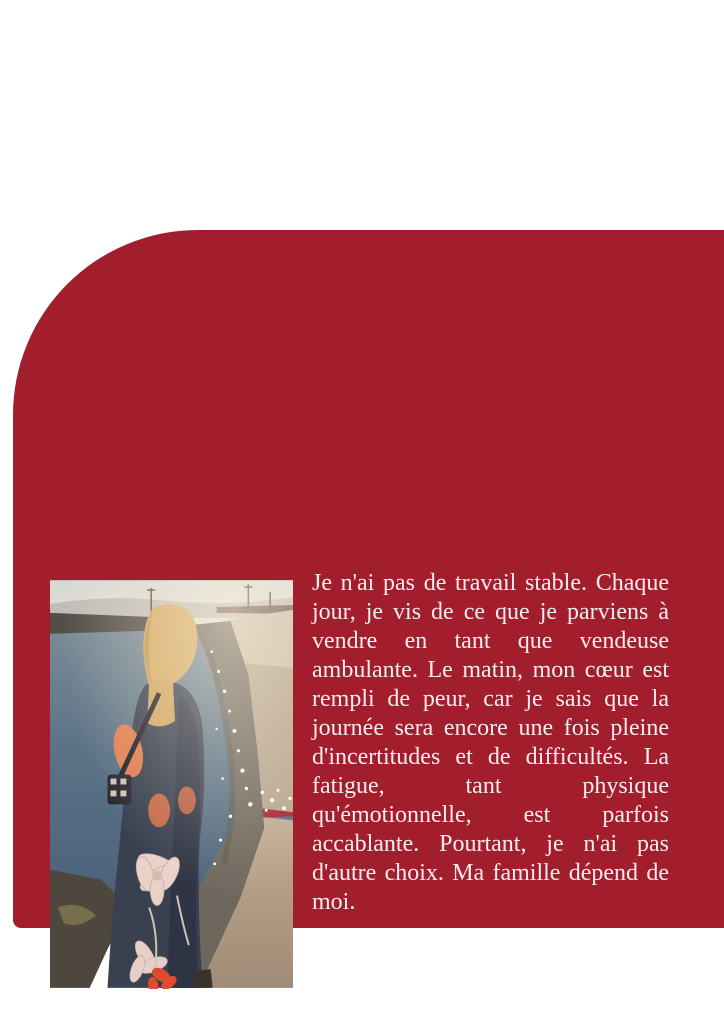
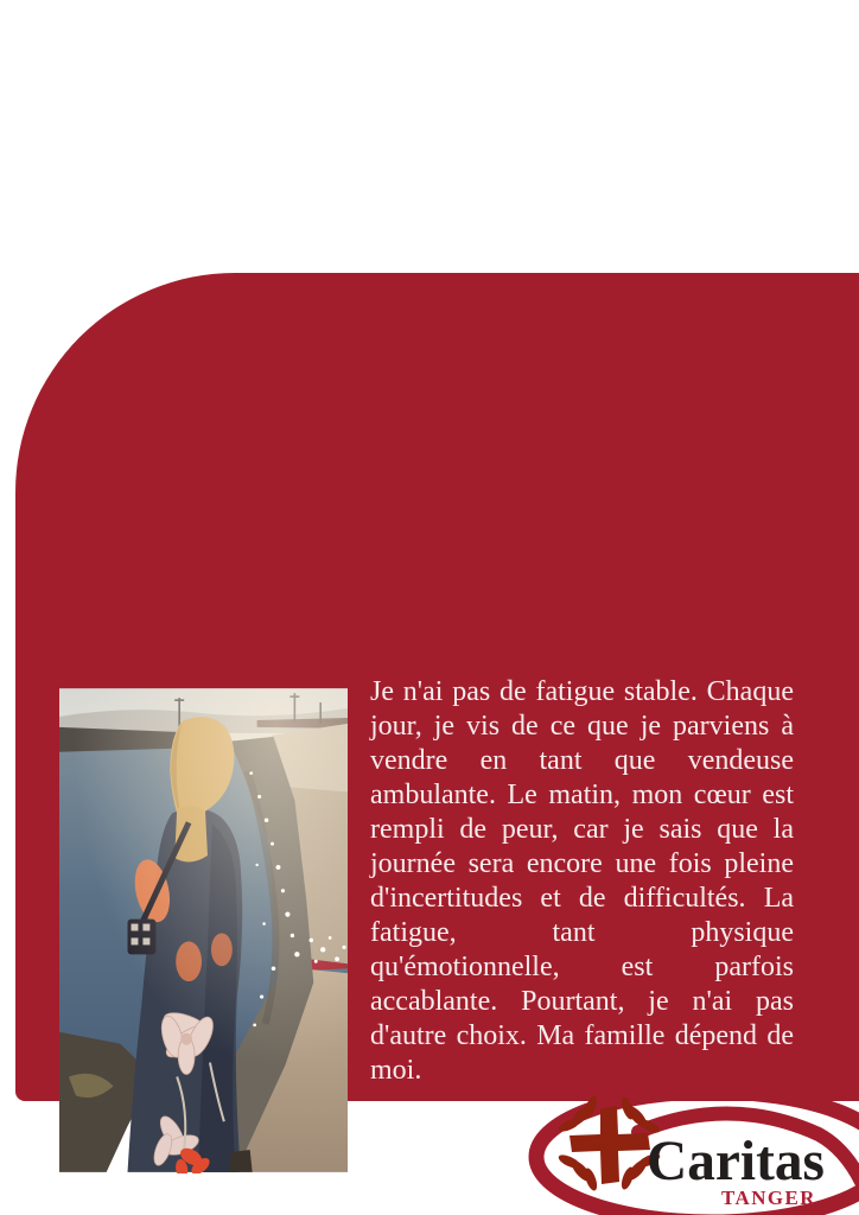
- Je n'ai pas de travail stable. Chaque jour, je vis de ce que je parviens à vendre en tant que vendeuse ambulante. Le matin, mon cœur est rempli de peur, car je sais que la journée sera encore une fois pleine d'incertitudes et de difficultés. La fatigue, tant physique qu'émotionnelle, est parfois accablante. Pourtant, je n'ai pas d'autre choix. Ma famille dépend de moi.
+ Je n'ai pas de fatigue stable. Chaque jour, je vis de ce que je parviens à vendre en tant que vendeuse ambulante. Le matin, mon cœur est rempli de peur, car je sais que la journée sera encore une fois pleine d'incertitudes et de difficultés. La fatigue, tant physique qu'émotionnelle, est parfois accablante. Pourtant, je n'ai pas d'autre choix. Ma famille dépend de moi.
+ Caritas
+ TANGER
